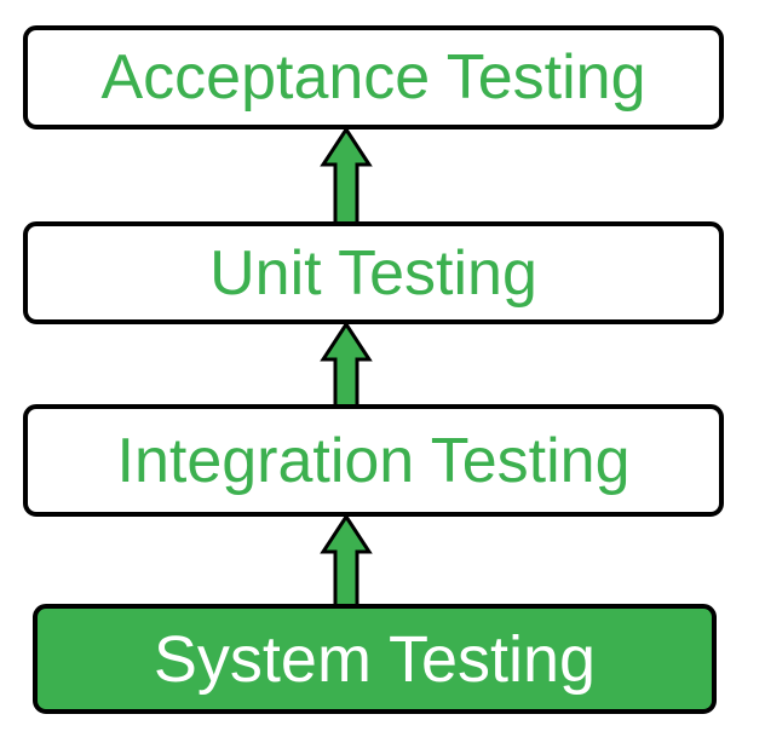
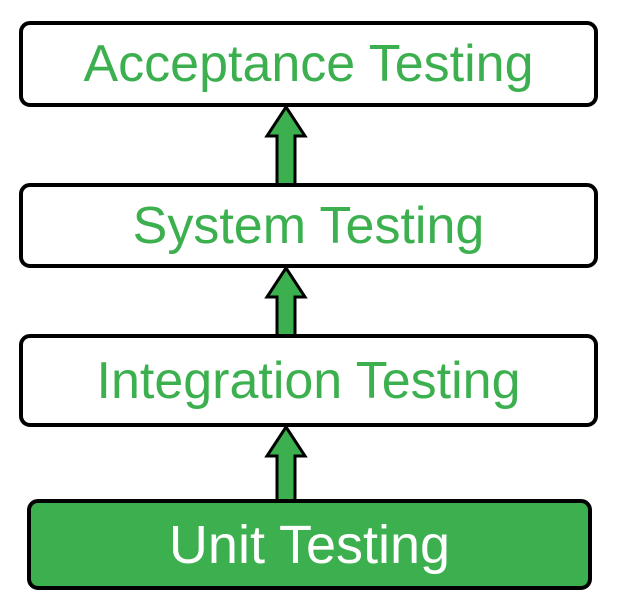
  Acceptance Testing
- Unit Testing
+ System Testing
  Integration Testing
- System Testing
+ Unit Testing
